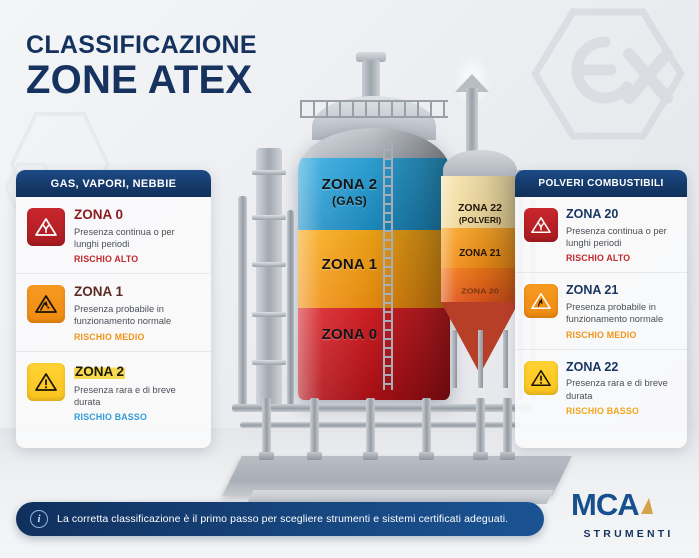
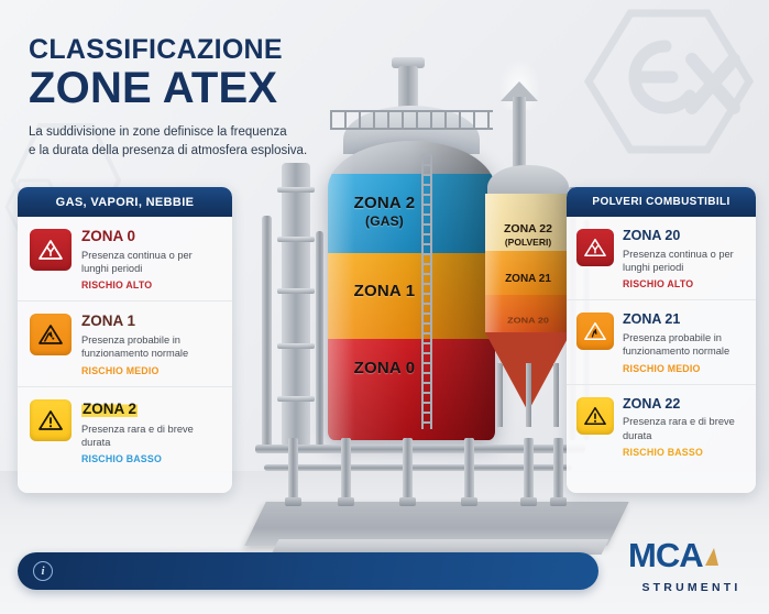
  ZONA 2
  (GAS)
  ZONA 1
  ZONA 0
  ZONA 22
  (POLVERI)
  ZONA 21
  ZONA 20
  CLASSIFICAZIONE
  ZONE ATEX
+ La suddivisione in zone definisce la frequenza
+ e la durata della presenza di atmosfera esplosiva.
  GAS, VAPORI, NEBBIE
  ZONA 0
  Presenza continua o per lunghi periodi
  RISCHIO ALTO
  ZONA 1
  Presenza probabile in funzionamento normale
  RISCHIO MEDIO
  ZONA 2
  Presenza rara e di breve durata
  RISCHIO BASSO
  POLVERI COMBUSTIBILI
  ZONA 20
  Presenza continua o per lunghi periodi
  RISCHIO ALTO
  ZONA 21
  Presenza probabile in funzionamento normale
  RISCHIO MEDIO
  ZONA 22
  Presenza rara e di breve durata
  RISCHIO BASSO
  i
- La corretta classificazione è il primo passo per scegliere strumenti e sistemi certificati adeguati.
  MCA
  STRUMENTI
